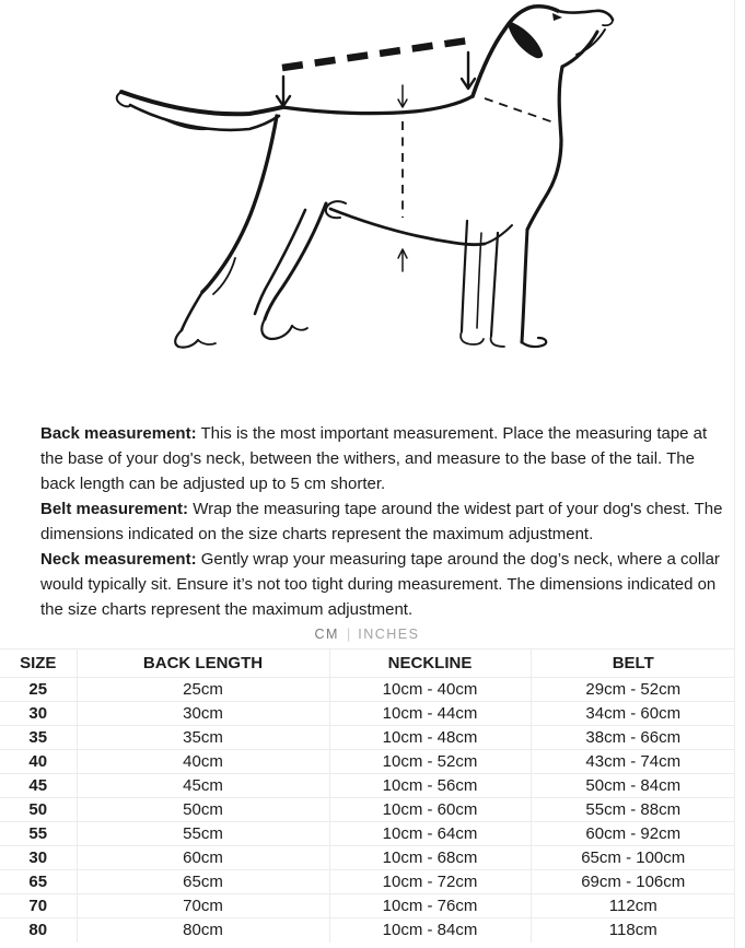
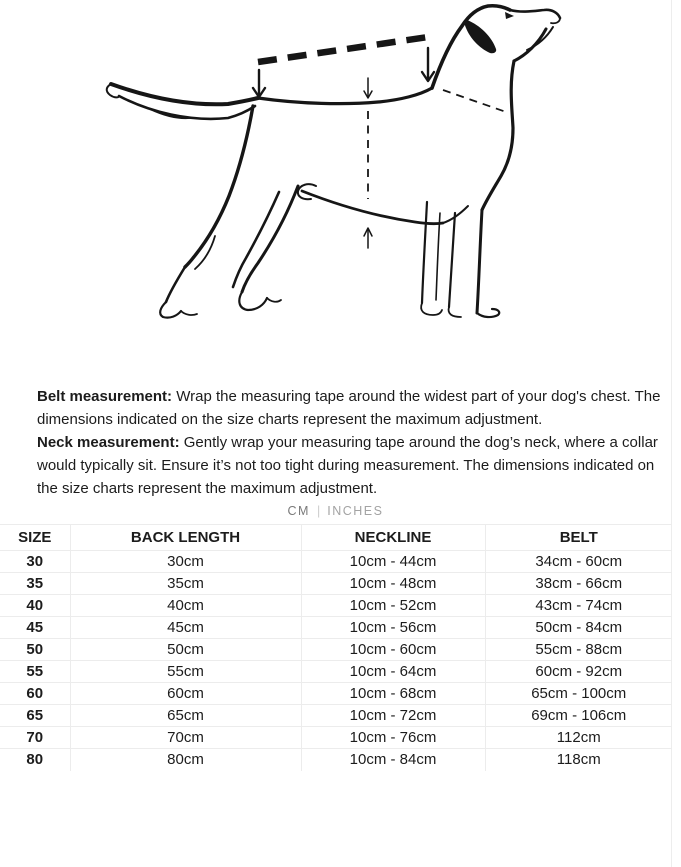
- Back measurement: This is the most important measurement. Place the measuring tape at the base of your dog's neck, between the withers, and measure to the base of the tail. The back length can be adjusted up to 5 cm shorter.
  Belt measurement: Wrap the measuring tape around the widest part of your dog's chest. The dimensions indicated on the size charts represent the maximum adjustment.
  Neck measurement: Gently wrap your measuring tape around the dog’s neck, where a collar would typically sit. Ensure it’s not too tight during measurement. The dimensions indicated on the size charts represent the maximum adjustment.
  CM | INCHES
  SIZE	BACK LENGTH	NECKLINE	BELT
- 25	25cm	10cm - 40cm	29cm - 52cm
  30	30cm	10cm - 44cm	34cm - 60cm
  35	35cm	10cm - 48cm	38cm - 66cm
  40	40cm	10cm - 52cm	43cm - 74cm
  45	45cm	10cm - 56cm	50cm - 84cm
  50	50cm	10cm - 60cm	55cm - 88cm
  55	55cm	10cm - 64cm	60cm - 92cm
- 30	60cm	10cm - 68cm	65cm - 100cm
+ 60	60cm	10cm - 68cm	65cm - 100cm
  65	65cm	10cm - 72cm	69cm - 106cm
  70	70cm	10cm - 76cm	112cm
  80	80cm	10cm - 84cm	118cm
